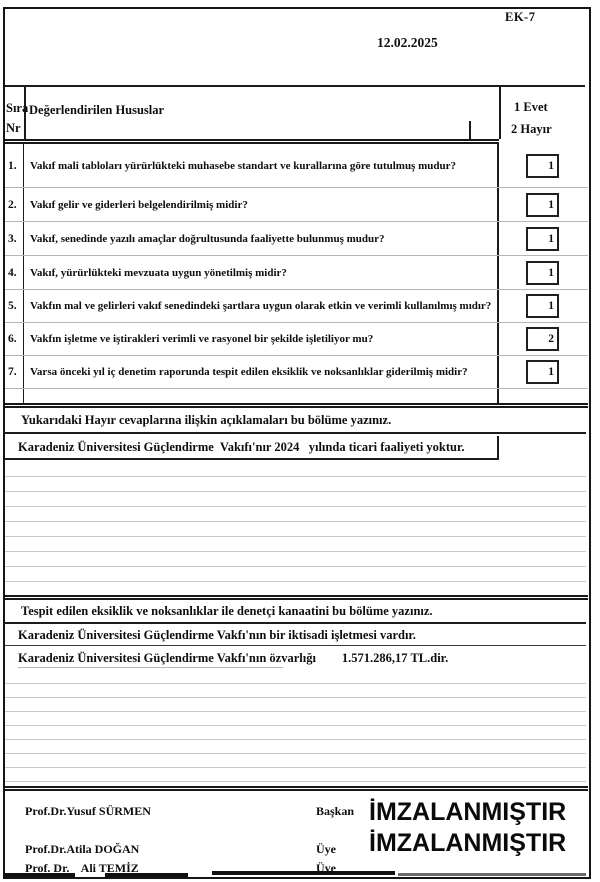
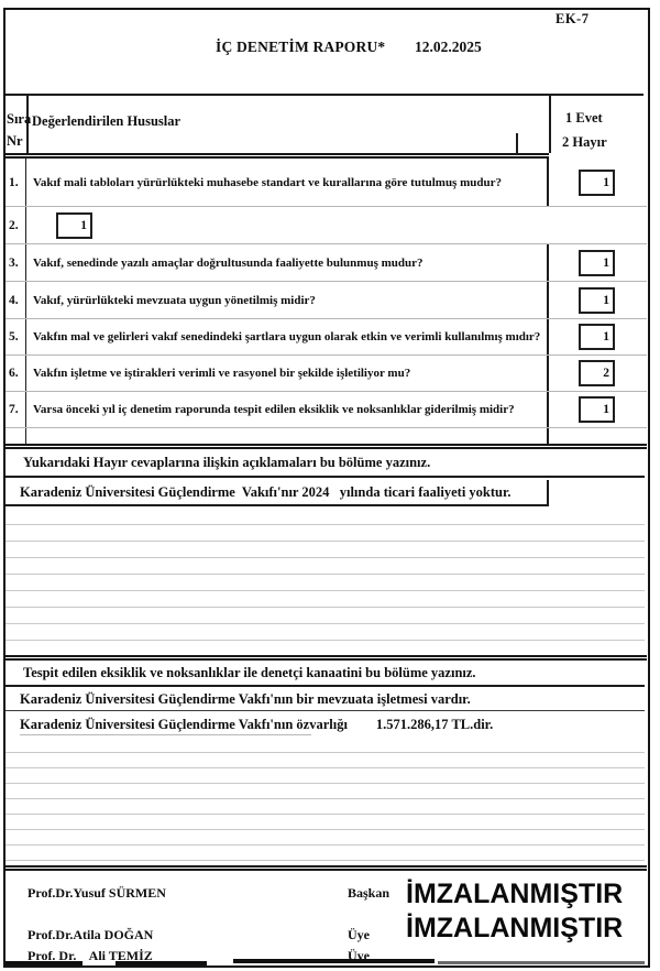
  EK-7
+ İÇ DENETİM RAPORU*
  12.02.2025
  Sıra
  Nr
  Değerlendirilen Hususlar
  1 Evet
  2 Hayır
  1.
  Vakıf mali tabloları yürürlükteki muhasebe standart ve kurallarına göre tutulmuş mudur?
  1
  2.
- Vakıf gelir ve giderleri belgelendirilmiş midir?
  1
  3.
  Vakıf, senedinde yazılı amaçlar doğrultusunda faaliyette bulunmuş mudur?
  1
  4.
  Vakıf, yürürlükteki mevzuata uygun yönetilmiş midir?
  1
  5.
  Vakfın mal ve gelirleri vakıf senedindeki şartlara uygun olarak etkin ve verimli kullanılmış mıdır?
  1
  6.
  Vakfın işletme ve iştirakleri verimli ve rasyonel bir şekilde işletiliyor mu?
  2
  7.
  Varsa önceki yıl iç denetim raporunda tespit edilen eksiklik ve noksanlıklar giderilmiş midir?
  1
  Yukarıdaki Hayır cevaplarına ilişkin açıklamaları bu bölüme yazınız.
  Karadeniz Üniversitesi Güçlendirme Vakıfı'nır 2024 yılında ticari faaliyeti yoktur.
  Tespit edilen eksiklik ve noksanlıklar ile denetçi kanaatini bu bölüme yazınız.
- Karadeniz Üniversitesi Güçlendirme Vakfı'nın bir iktisadi işletmesi vardır.
+ Karadeniz Üniversitesi Güçlendirme Vakfı'nın bir mevzuata işletmesi vardır.
  Karadeniz Üniversitesi Güçlendirme Vakfı'nın özvarlığı
  1.571.286,17 TL.dir.
  Prof.Dr.Yusuf SÜRMEN
  Başkan
  Prof.Dr.Atila DOĞAN
  Üye
  Prof. Dr. Ali TEMİZ
  Üye
  İMZALANMIŞTIR
  İMZALANMIŞTIR
